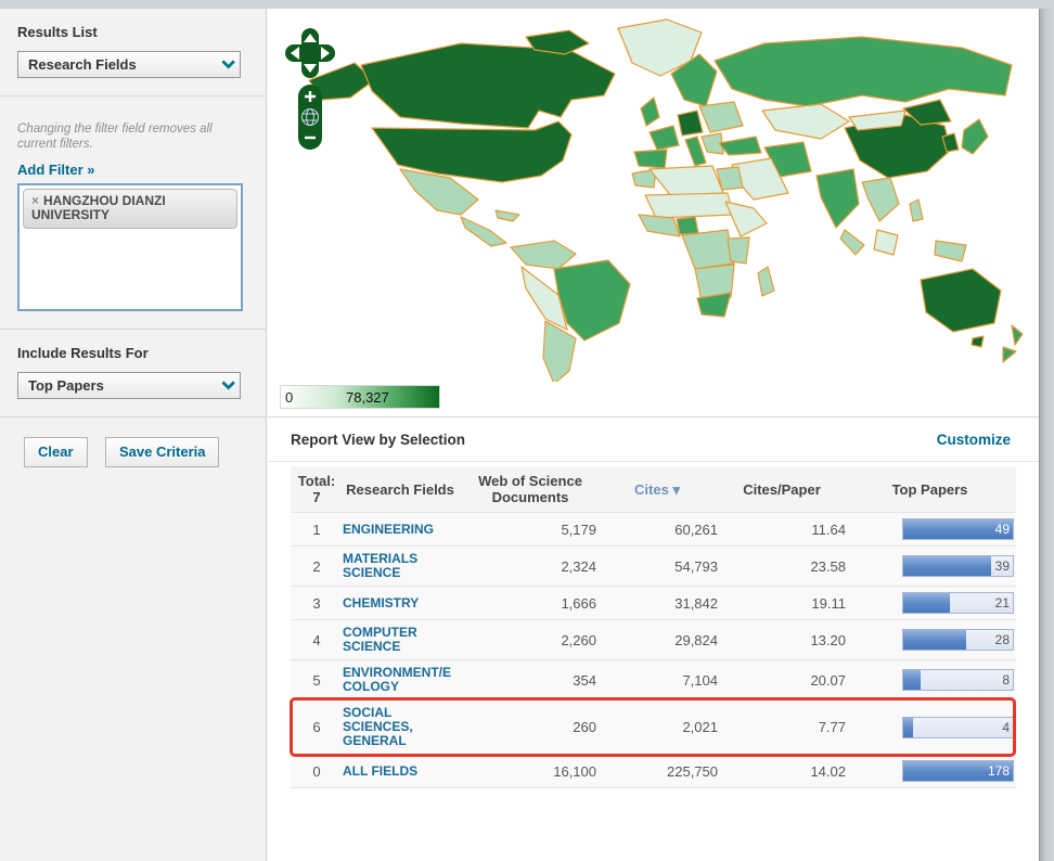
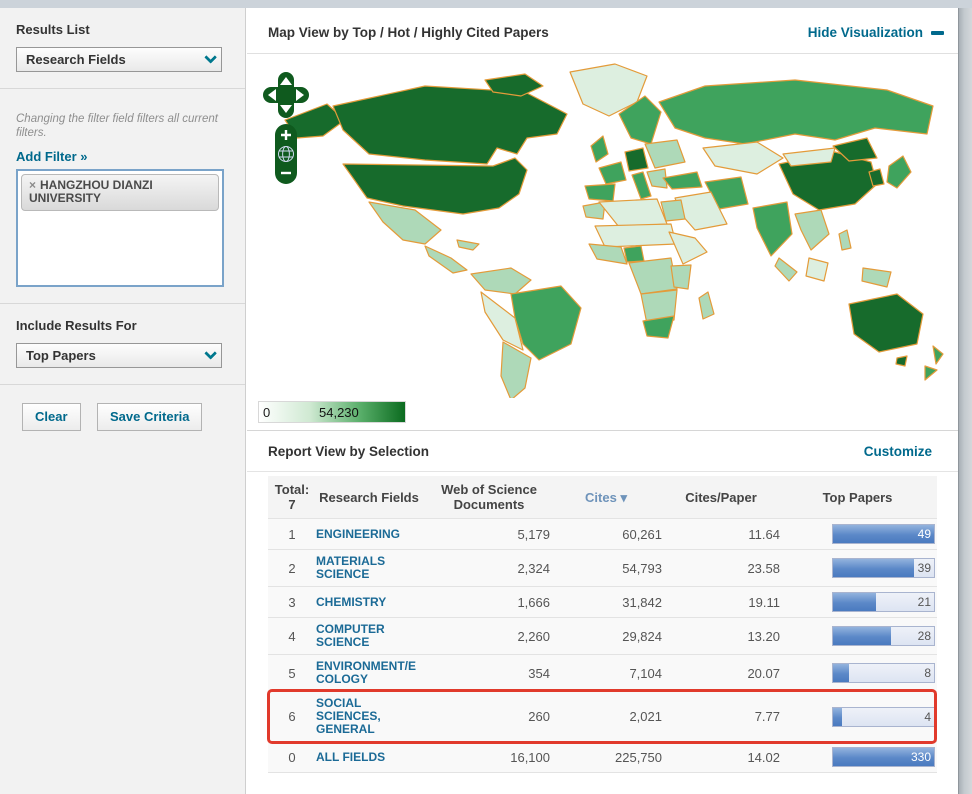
  Results List
  Research Fields
- Changing the filter field removes all current filters.
+ Changing the filter field filters all current filters.
  Add Filter »
  × HANGZHOU DIANZI UNIVERSITY
  Include Results For
  Top Papers
  Clear Save Criteria
+ Map View by Top / Hot / Highly Cited Papers
+ Hide Visualization
  0
- 78,327
+ 54,230
  Report View by Selection
  Customize
  Total:
  7
  Research Fields
  Web of Science Documents
  Cites ▾
  Cites/Paper
  Top Papers
  1
  ENGINEERING
  5,179
  60,261
  11.64
  49
  2
  MATERIALS SCIENCE
  2,324
  54,793
  23.58
  39
  3
  CHEMISTRY
  1,666
  31,842
  19.11
  21
  4
  COMPUTER SCIENCE
  2,260
  29,824
  13.20
  28
  5
  ENVIRONMENT/ECOLOGY
  354
  7,104
  20.07
  8
  6
  SOCIAL SCIENCES, GENERAL
  260
  2,021
  7.77
  4
  0
  ALL FIELDS
  16,100
  225,750
  14.02
- 178
+ 330
